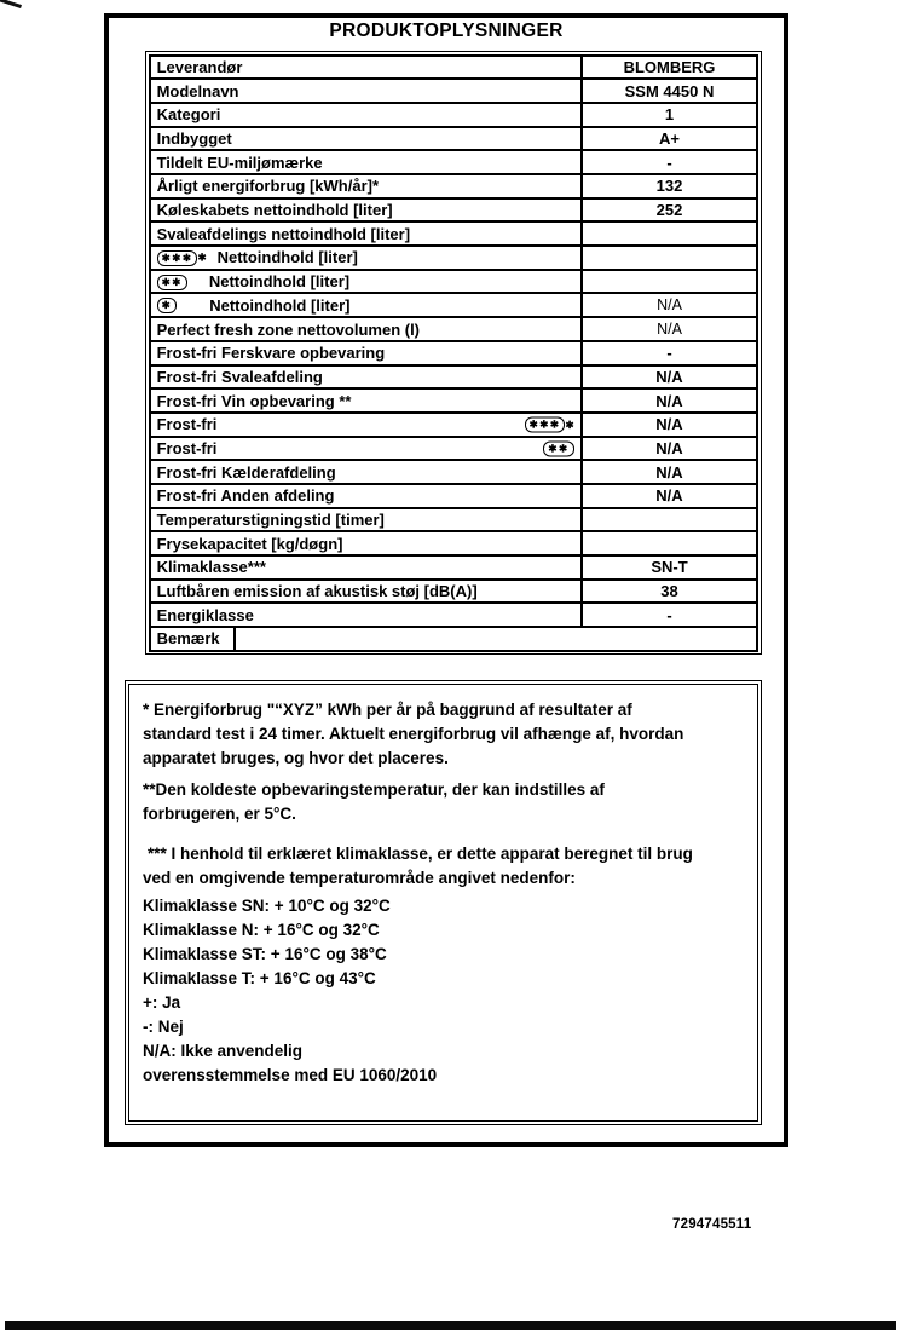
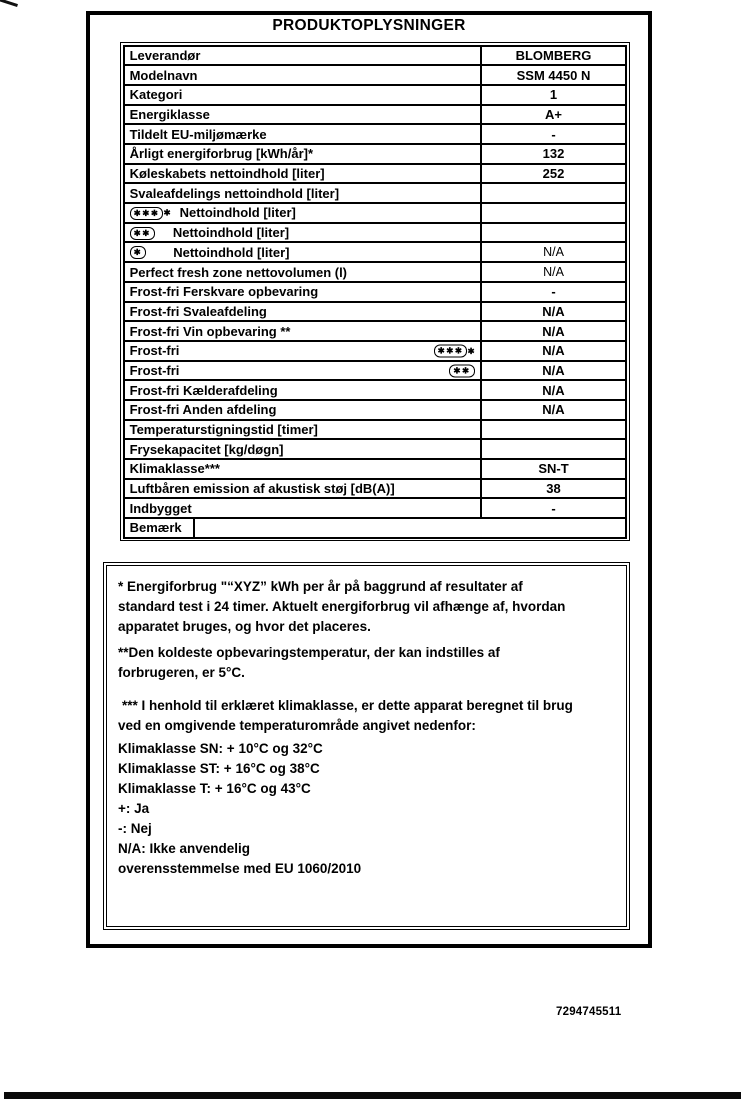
  PRODUKTOPLYSNINGER
  Leverandør	BLOMBERG
  Modelnavn	SSM 4450 N
  Kategori	1
- Indbygget	A+
+ Energiklasse	A+
  Tildelt EU-miljømærke	-
  Årligt energiforbrug [kWh/år]*	132
  Køleskabets nettoindhold [liter]	252
  Svaleafdelings nettoindhold [liter]
  ✱✱✱ ✱ Nettoindhold [liter]
  ✱✱ Nettoindhold [liter]
  ✱ Nettoindhold [liter]	N/A
  Perfect fresh zone nettovolumen (l)	N/A
  Frost-fri Ferskvare opbevaring	-
  Frost-fri Svaleafdeling	N/A
  Frost-fri Vin opbevaring **	N/A
  Frost-fri ✱✱✱ ✱	N/A
  Frost-fri ✱✱	N/A
  Frost-fri Kælderafdeling	N/A
  Frost-fri Anden afdeling	N/A
  Temperaturstigningstid [timer]
  Frysekapacitet [kg/døgn]
  Klimaklasse***	SN-T
  Luftbåren emission af akustisk støj [dB(A)]	38
- Energiklasse	-
+ Indbygget	-
  Bemærk
  * Energiforbrug "“XYZ” kWh per år på baggrund af resultater af
  standard test i 24 timer. Aktuelt energiforbrug vil afhænge af, hvordan
  apparatet bruges, og hvor det placeres.
  **Den koldeste opbevaringstemperatur, der kan indstilles af
  forbrugeren, er 5°C.
  *** I henhold til erklæret klimaklasse, er dette apparat beregnet til brug
  ved en omgivende temperaturområde angivet nedenfor:
  Klimaklasse SN: + 10°C og 32°C
- Klimaklasse N: + 16°C og 32°C
  Klimaklasse ST: + 16°C og 38°C
  Klimaklasse T: + 16°C og 43°C
  +: Ja
  -: Nej
  N/A: Ikke anvendelig
  overensstemmelse med EU 1060/2010
  7294745511
